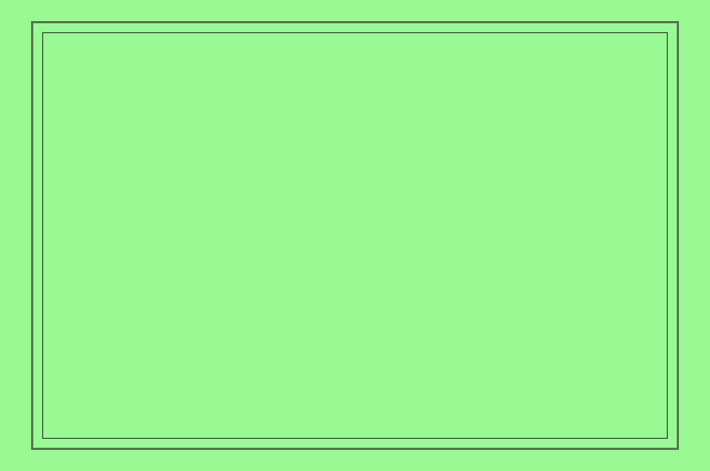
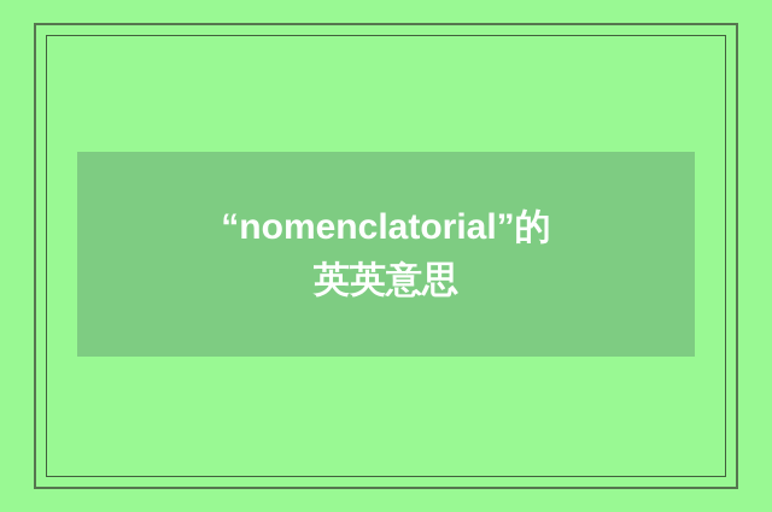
+ “nomenclatorial”的英英意思
